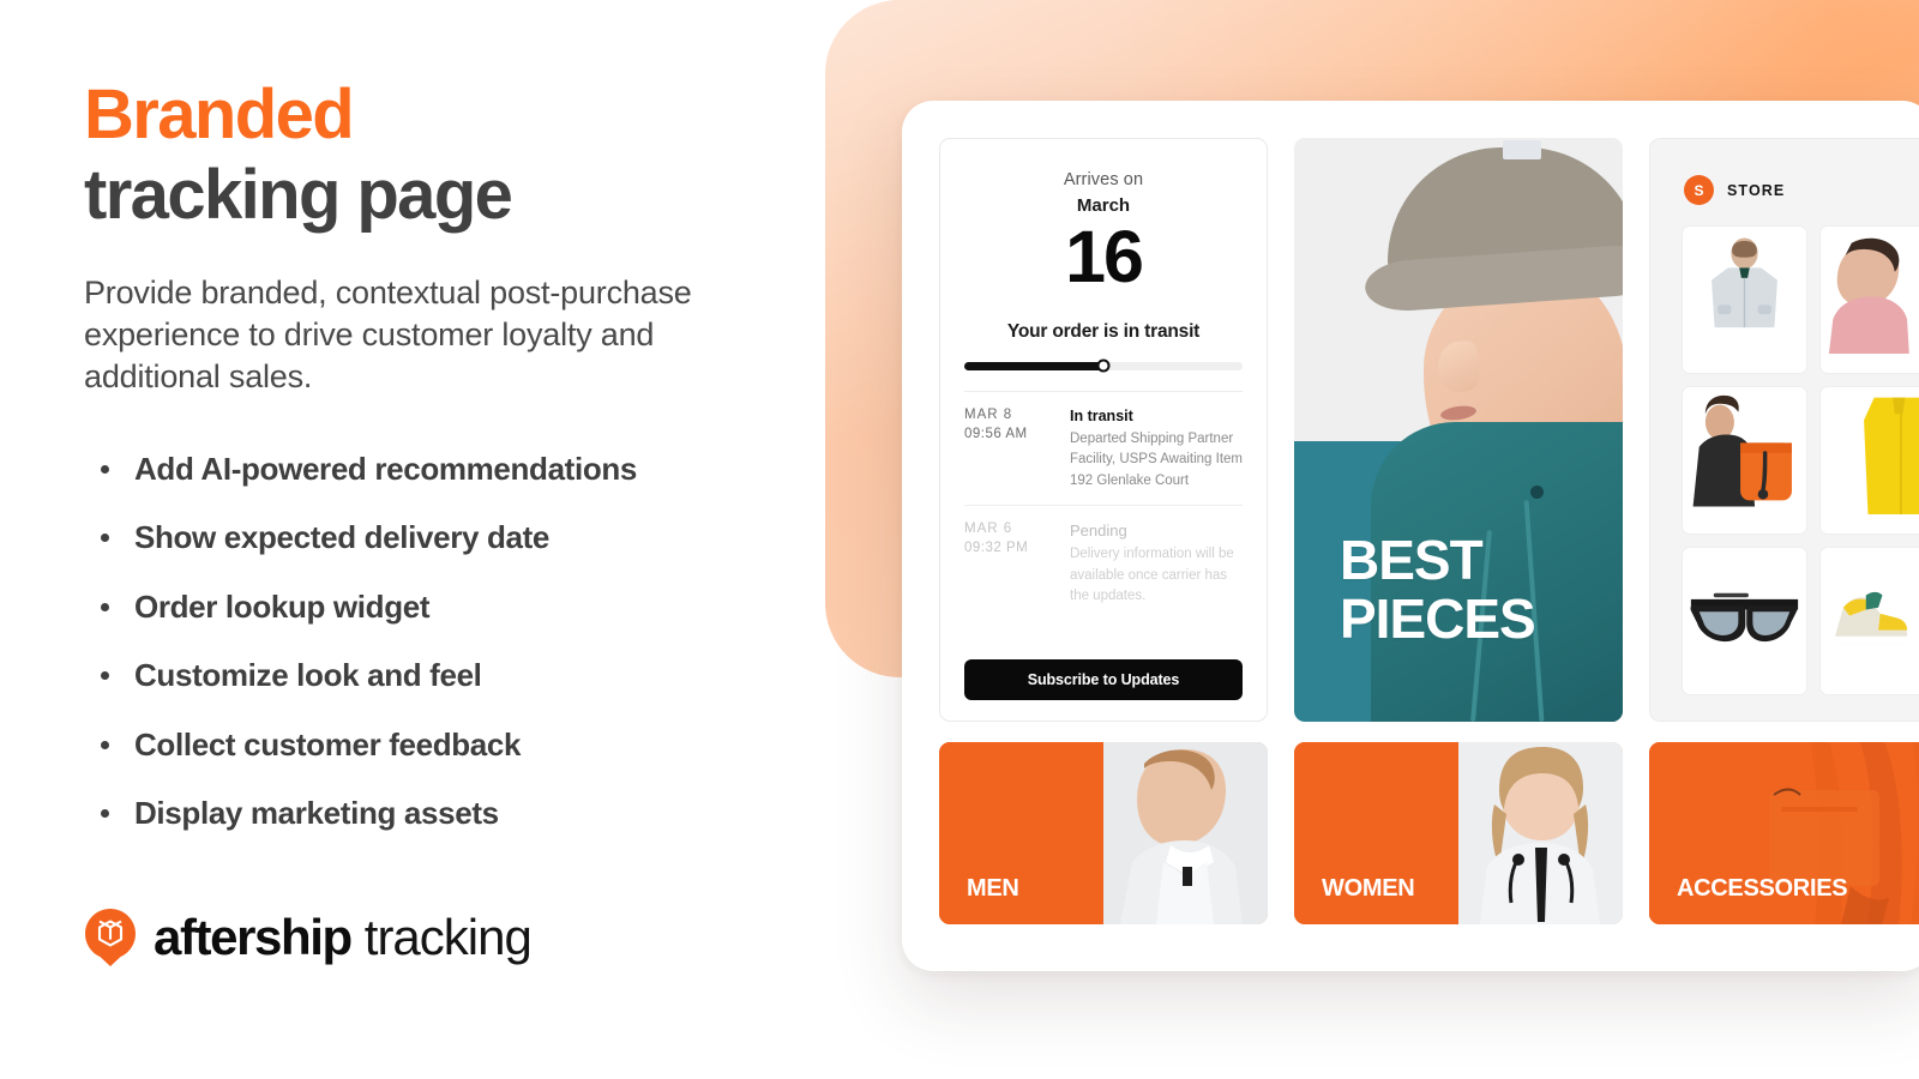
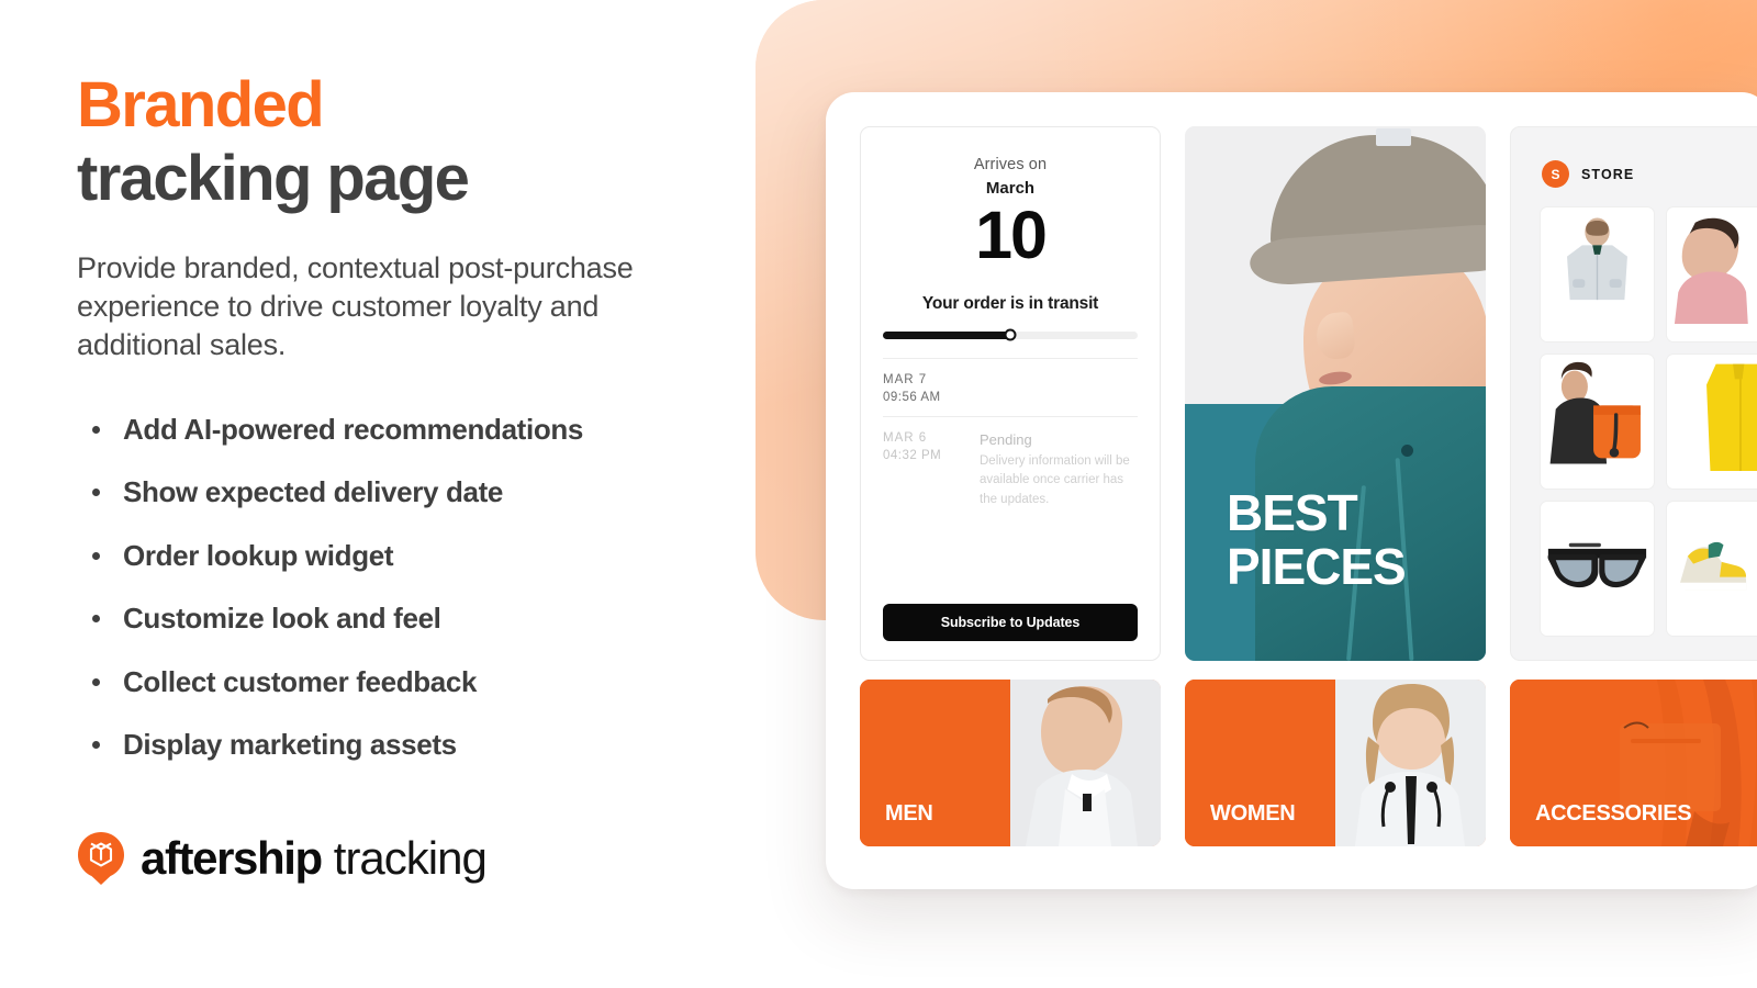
  Branded
  tracking page
  Provide branded, contextual post-purchase experience to drive customer loyalty and additional sales.
  Add AI-powered recommendations
  Show expected delivery date
  Order lookup widget
  Customize look and feel
  Collect customer feedback
  Display marketing assets
  aftership
  tracking
  Arrives on
  March
- 16
+ 10
  Your order is in transit
- MAR 8
+ MAR 7
  09:56 AM
- In transit
- Departed Shipping Partner Facility, USPS Awaiting Item 192 Glenlake Court
  MAR 6
- 09:32 PM
+ 04:32 PM
  Pending
  Delivery information will be available once carrier has the updates.
  Subscribe to Updates
  BEST
  PIECES
  S
  STORE
  MEN
  WOMEN
  ACCESSORIES
